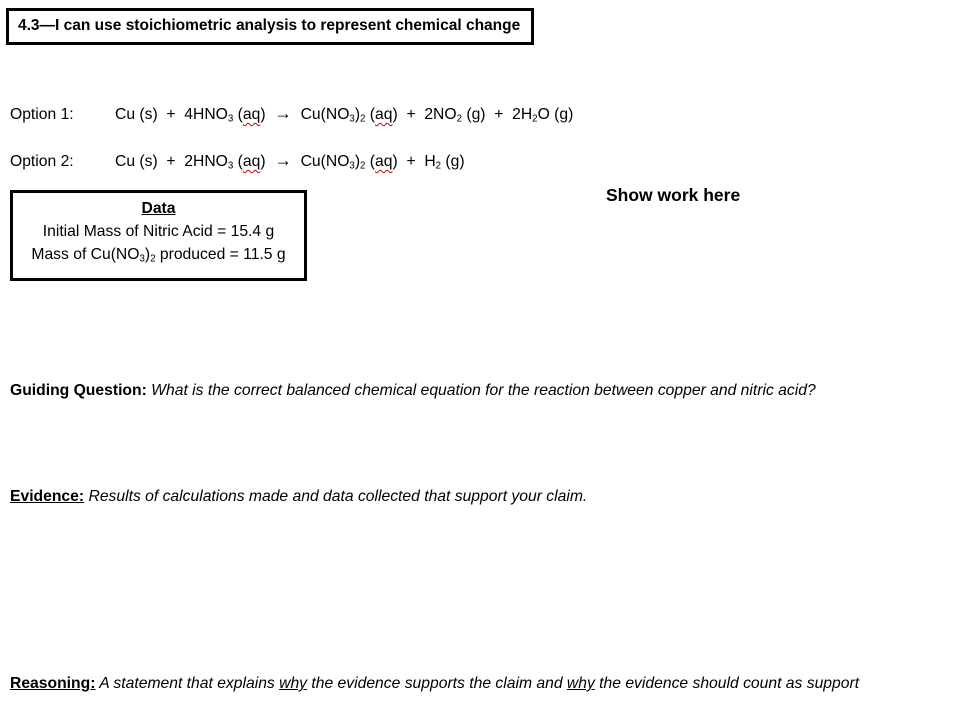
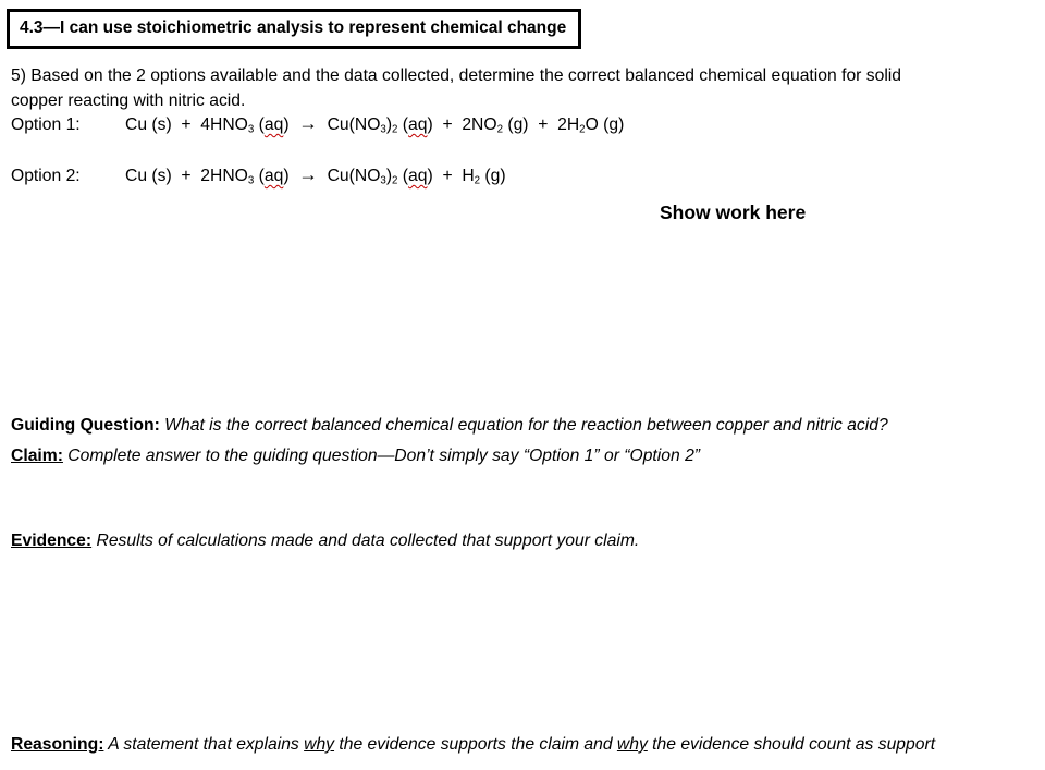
  4.3—I can use stoichiometric analysis to represent chemical change
+ 5) Based on the 2 options available and the data collected, determine the correct balanced chemical equation for solid
+ copper reacting with nitric acid.
  Option 1: Cu (s) + 4HNO3 (aq) → Cu(NO3)2 (aq) + 2NO2 (g) + 2H2O (g)
  Option 2: Cu (s) + 2HNO3 (aq) → Cu(NO3)2 (aq) + H2 (g)
- Data
- Initial Mass of Nitric Acid = 15.4 g
- Mass of Cu(NO3)2 produced = 11.5 g
  Show work here
  Guiding Question: What is the correct balanced chemical equation for the reaction between copper and nitric acid?
+ Claim: Complete answer to the guiding question—Don’t simply say “Option 1” or “Option 2”
  Evidence: Results of calculations made and data collected that support your claim.
  Reasoning: A statement that explains why the evidence supports the claim and why the evidence should count as support
